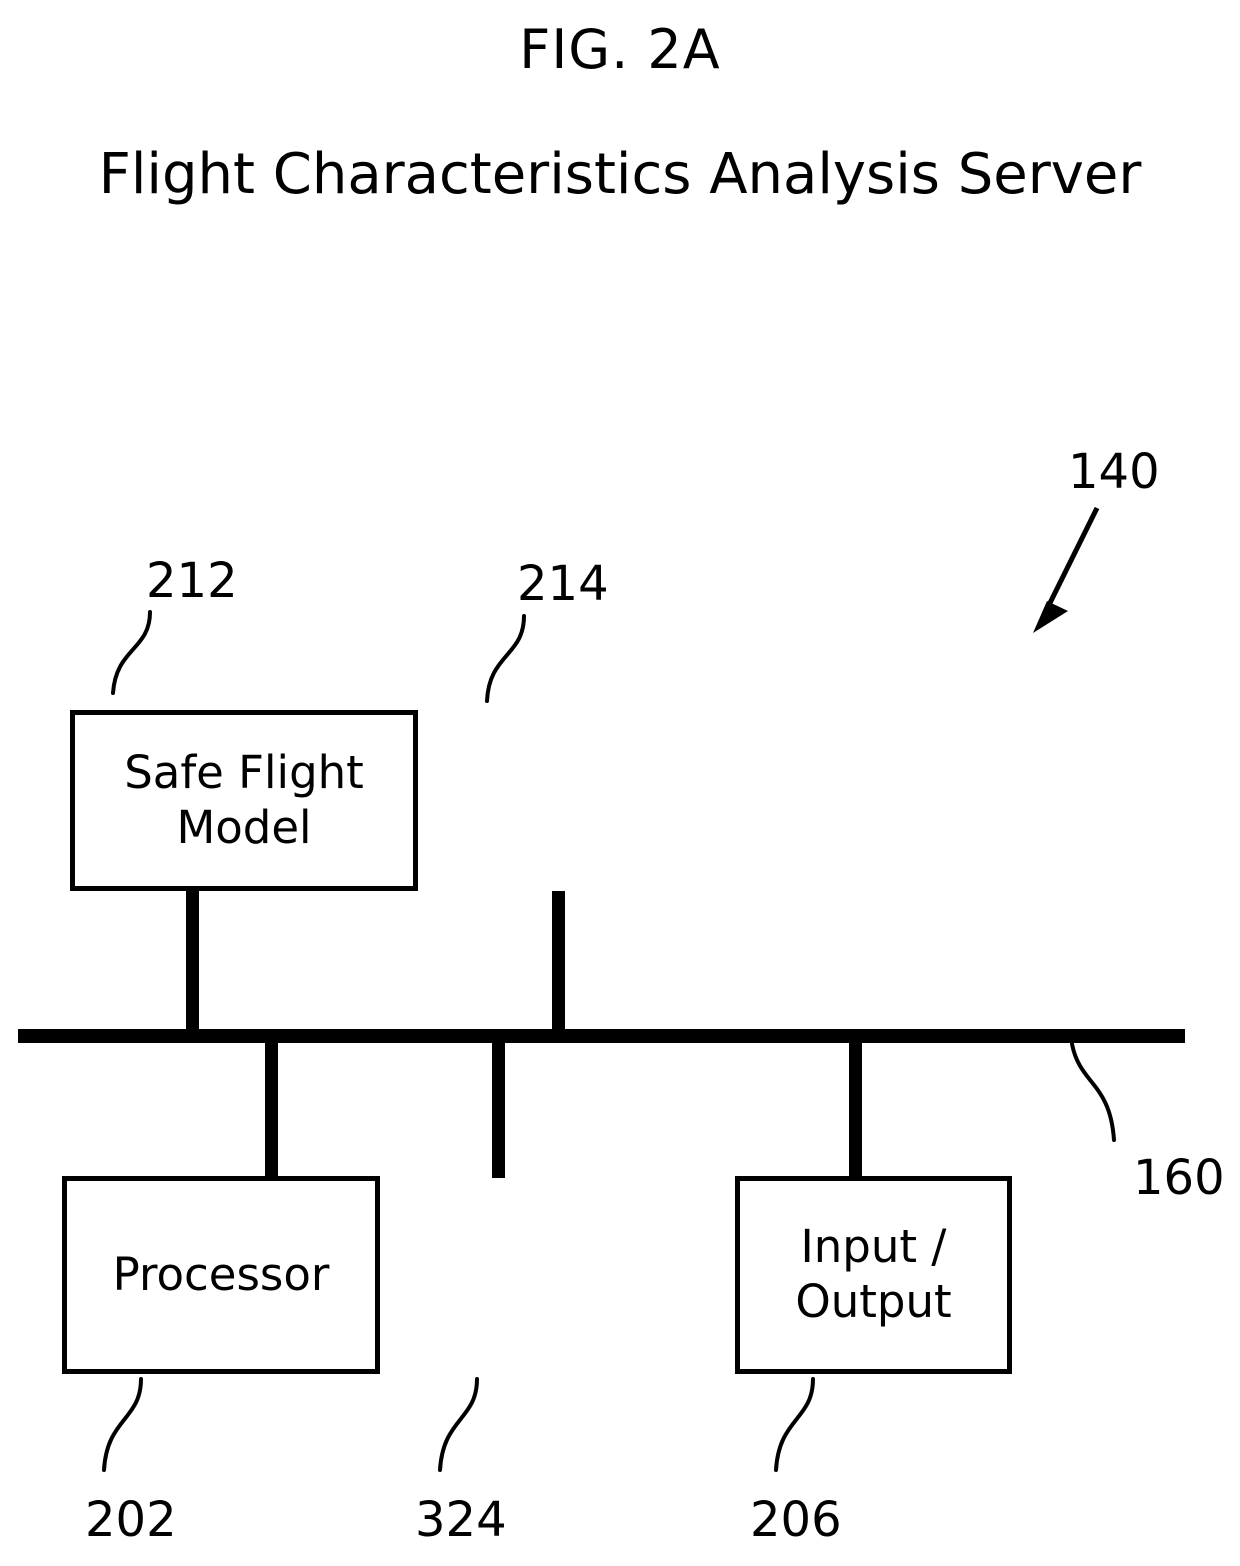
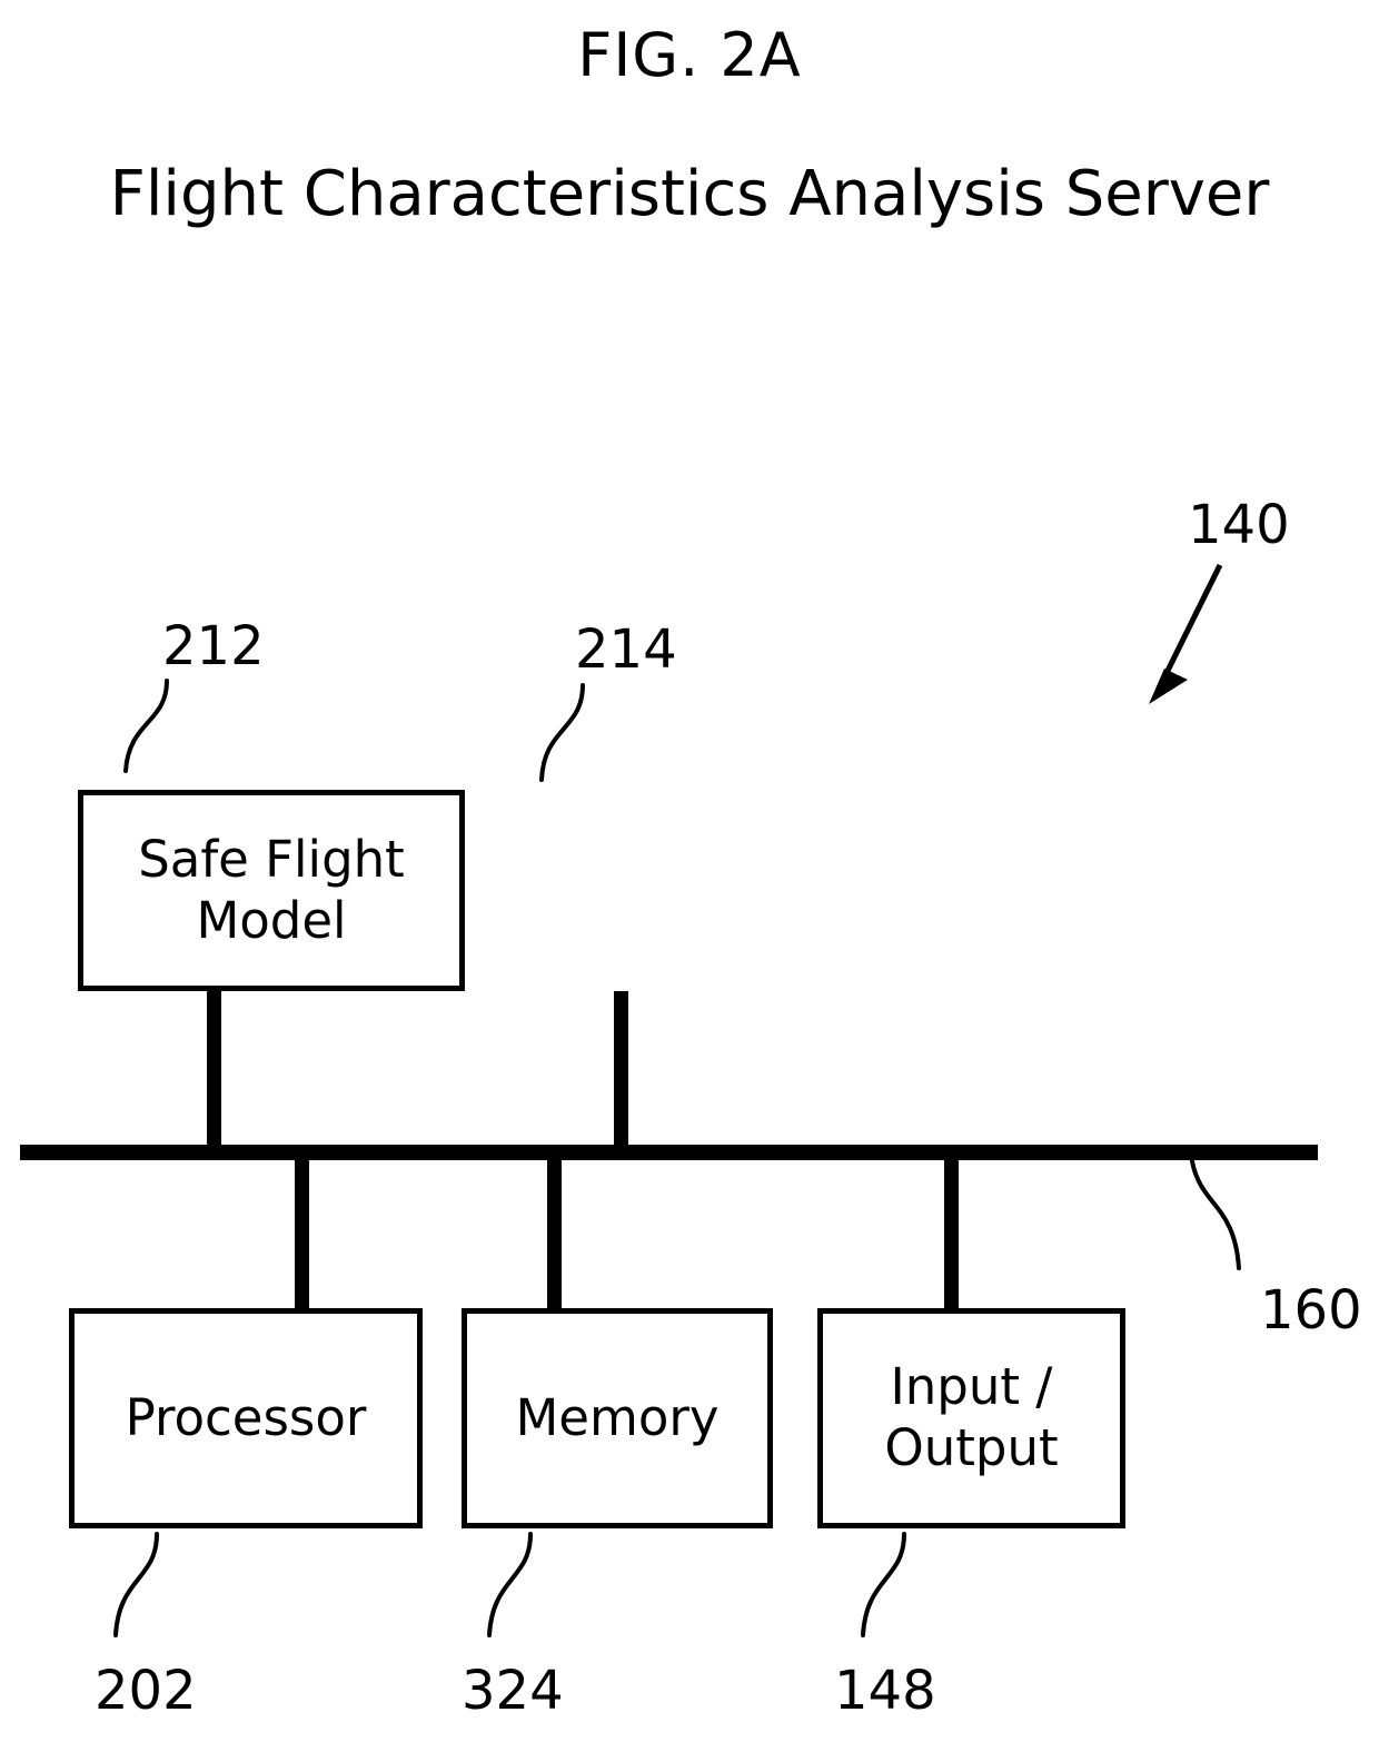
  FIG. 2A
  Flight Characteristics Analysis Server
  140
  212
  214
  Safe Flight
  Model
  Processor
+ Memory
  Input /
  Output
  160
  202
  324
- 206
+ 148
